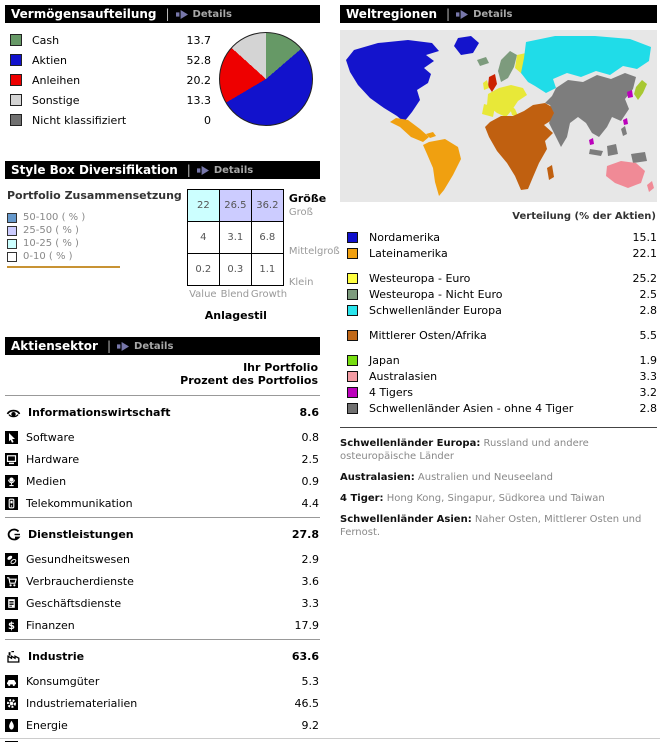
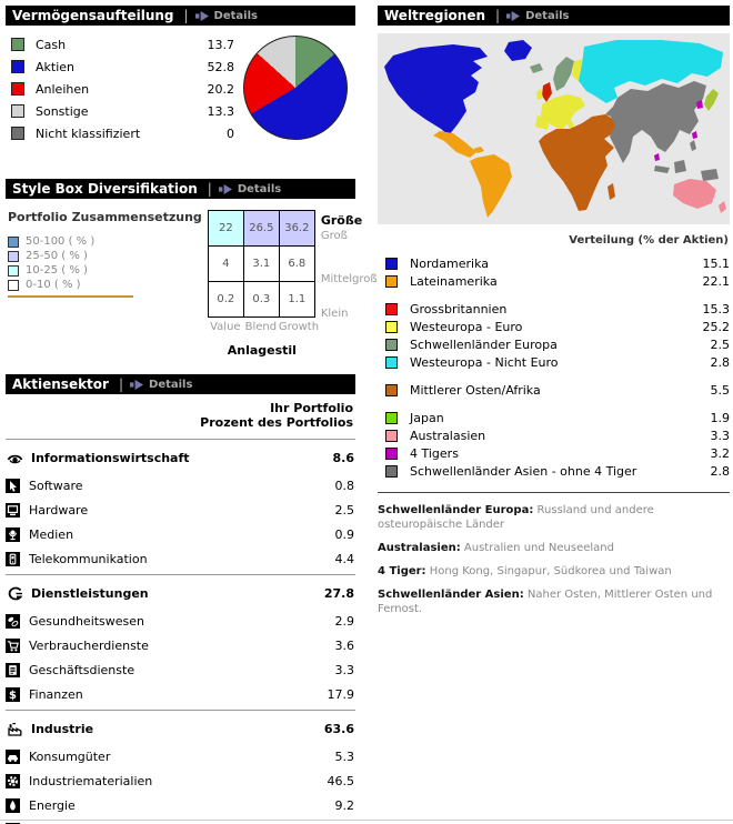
  Vermögensaufteilung
  |
  Details
  Cash
  13.7
  Aktien
  52.8
  Anleihen
  20.2
  Sonstige
  13.3
  Nicht klassifiziert
  0
  Style Box Diversifikation
  |
  Details
  Portfolio Zusammensetzung
  50-100 ( % )
  25-50 ( % )
  10-25 ( % )
  0-10 ( % )
  22	26.5	36.2
  4	3.1	6.8
  0.2	0.3	1.1
  Größe
  Groß
  Mittelgroß
  Klein
  Value
  Blend
  Growth
  Anlagestil
  Aktiensektor
  |
  Details
  Ihr Portfolio
  Prozent des Portfolios
  Informationswirtschaft
  8.6
  Software
  0.8
  Hardware
  2.5
  Medien
  0.9
  Telekommunikation
  4.4
  Dienstleistungen
  27.8
  Gesundheitswesen
  2.9
  Verbraucherdienste
  3.6
  Geschäftsdienste
  3.3
  $
  Finanzen
  17.9
  Industrie
  63.6
  Konsumgüter
  5.3
  Industriematerialien
  46.5
  Energie
  9.2
  Weltregionen
  |
  Details
  Verteilung (% der Aktien)
  Nordamerika
  15.1
  Lateinamerika
  22.1
+ Grossbritannien
+ 15.3
  Westeuropa - Euro
  25.2
- Westeuropa - Nicht Euro
+ Schwellenländer Europa
  2.5
- Schwellenländer Europa
+ Westeuropa - Nicht Euro
  2.8
  Mittlerer Osten/Afrika
  5.5
  Japan
  1.9
  Australasien
  3.3
  4 Tigers
  3.2
  Schwellenländer Asien - ohne 4 Tiger
  2.8
  Schwellenländer Europa: Russland und andere osteuropäische Länder
  Australasien: Australien und Neuseeland
  4 Tiger: Hong Kong, Singapur, Südkorea und Taiwan
  Schwellenländer Asien: Naher Osten, Mittlerer Osten und Fernost.
